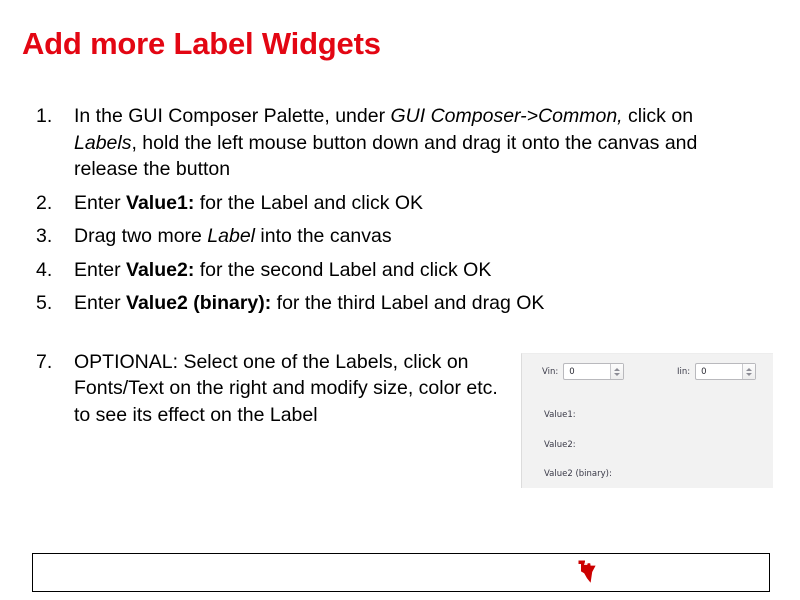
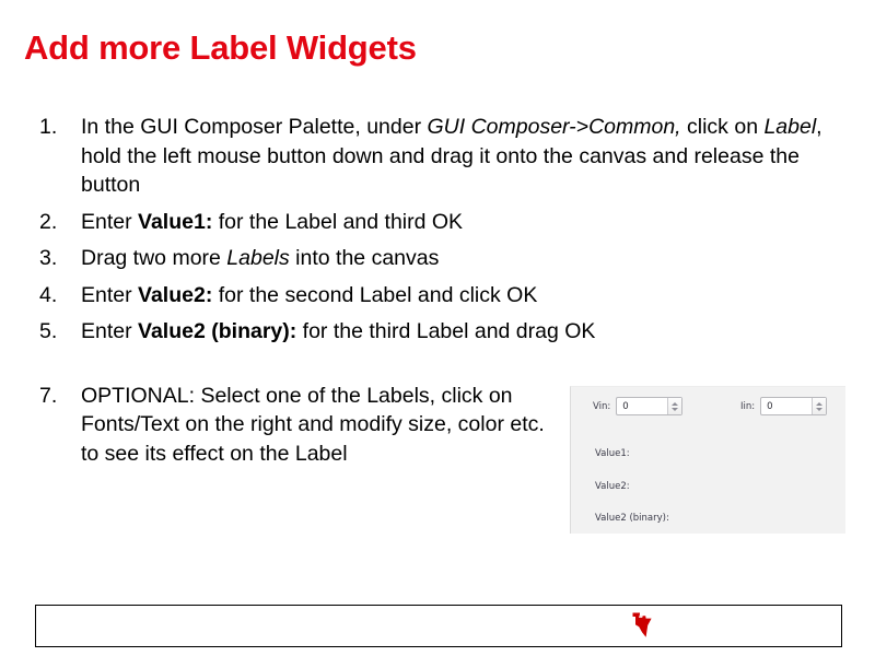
  Add more Label Widgets
  1.
- In the GUI Composer Palette, under GUI Composer->Common, click on Labels, hold the left mouse button down and drag it onto the canvas and release the button
+ In the GUI Composer Palette, under GUI Composer->Common, click on Label, hold the left mouse button down and drag it onto the canvas and release the button
  2.
- Enter Value1: for the Label and click OK
+ Enter Value1: for the Label and third OK
  3.
- Drag two more Label into the canvas
+ Drag two more Labels into the canvas
  4.
  Enter Value2: for the second Label and click OK
  5.
  Enter Value2 (binary): for the third Label and drag OK
  7.
  OPTIONAL: Select one of the Labels, click on Fonts/Text on the right and modify size, color etc. to see its effect on the Label
  Vin:
  0
  Iin:
  0
  Value1:
  Value2:
  Value2 (binary):
